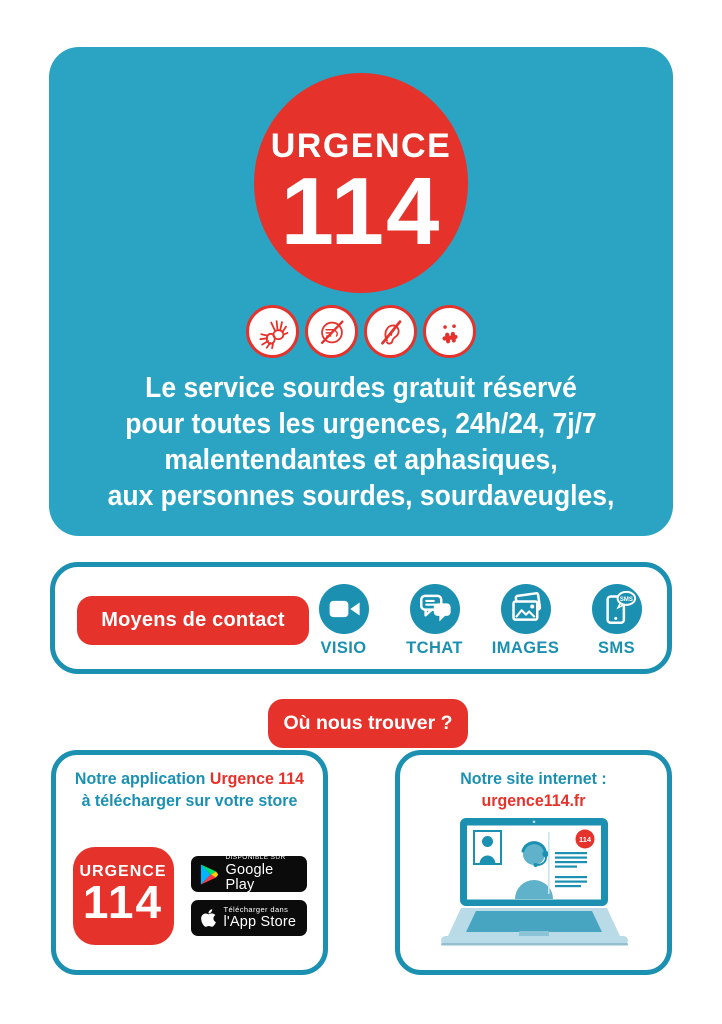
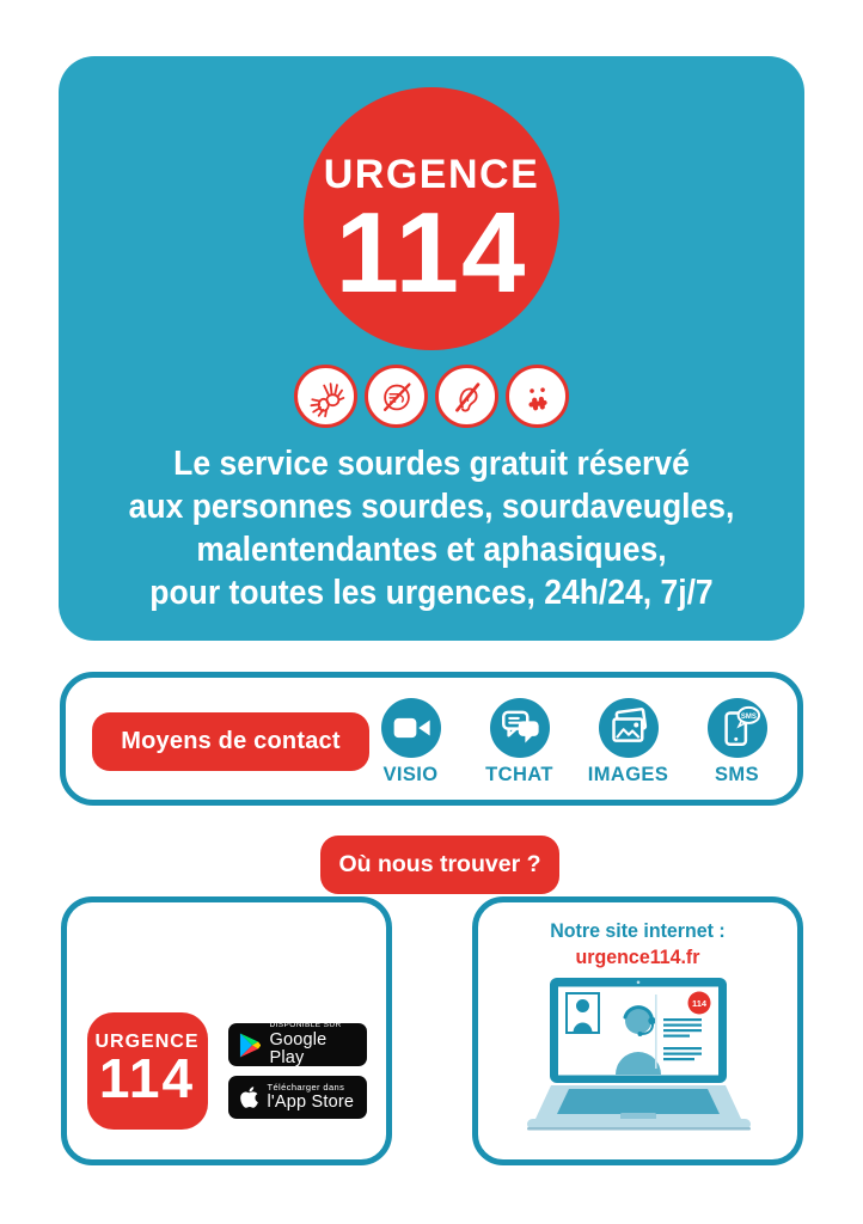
  URGENCE
  114
  Le service sourdes gratuit réservé
- pour toutes les urgences, 24h/24, 7j/7
+ aux personnes sourdes, sourdaveugles,
  malentendantes et aphasiques,
- aux personnes sourdes, sourdaveugles,
+ pour toutes les urgences, 24h/24, 7j/7
  Moyens de contact
  VISIO
  TCHAT
  IMAGES
  SMS
  Où nous trouver ?
- Notre application Urgence 114
- à télécharger sur votre store
  URGENCE
  114
  Google Play
  Télécharger dans
  l'App Store
  Notre site internet :
  urgence114.fr
  114
